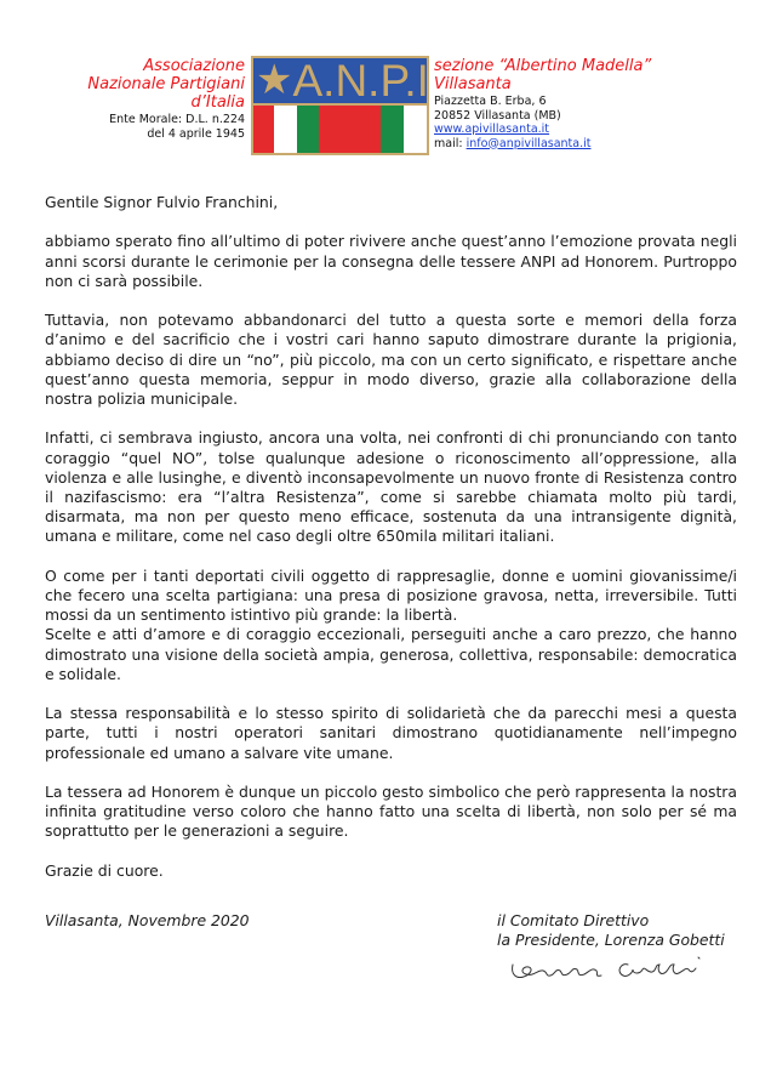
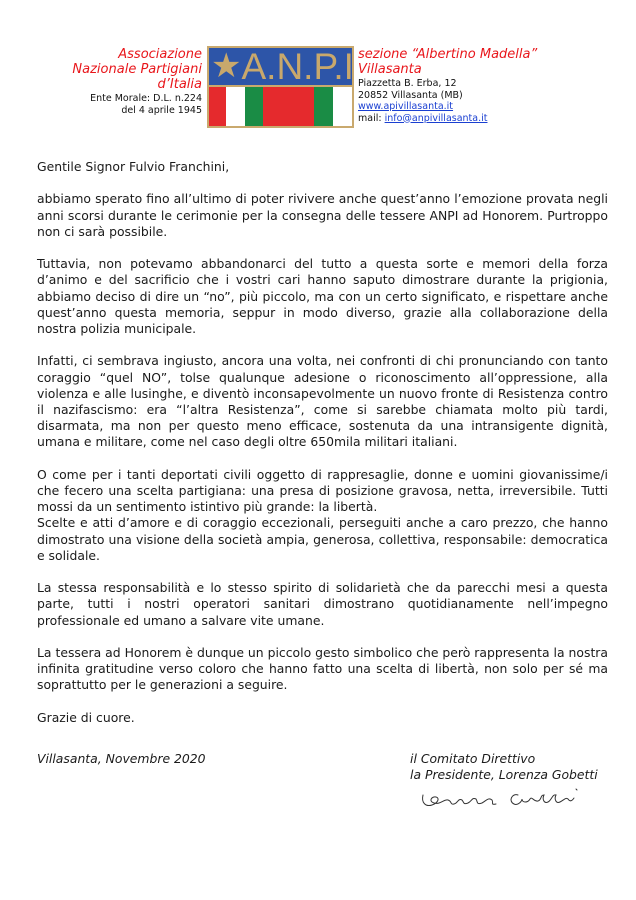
  Associazione
  Nazionale Partigiani
  d’Italia
  Ente Morale: D.L. n.224
  del 4 aprile 1945
  ★
  A.N.P.I
  sezione “Albertino Madella”
  Villasanta
- Piazzetta B. Erba, 6
+ Piazzetta B. Erba, 12
  20852 Villasanta (MB)
  www.apivillasanta.it
  mail: info@anpivillasanta.it
  Gentile Signor Fulvio Franchini,
  abbiamo sperato fino all’ultimo di poter rivivere anche quest’anno l’emozione provata negli anni scorsi durante le cerimonie per la consegna delle tessere ANPI ad Honorem. Purtroppo non ci sarà possibile.
  Tuttavia, non potevamo abbandonarci del tutto a questa sorte e memori della forza d’animo e del sacrificio che i vostri cari hanno saputo dimostrare durante la prigionia, abbiamo deciso di dire un “no”, più piccolo, ma con un certo significato, e rispettare anche quest’anno questa memoria, seppur in modo diverso, grazie alla collaborazione della nostra polizia municipale.
  Infatti, ci sembrava ingiusto, ancora una volta, nei confronti di chi pronunciando con tanto coraggio “quel NO”, tolse qualunque adesione o riconoscimento all’oppressione, alla violenza e alle lusinghe, e diventò inconsapevolmente un nuovo fronte di Resistenza contro il nazifascismo: era “l’altra Resistenza”, come si sarebbe chiamata molto più tardi, disarmata, ma non per questo meno efficace, sostenuta da una intransigente dignità, umana e militare, come nel caso degli oltre 650mila militari italiani.
  O come per i tanti deportati civili oggetto di rappresaglie, donne e uomini giovanissime/i che fecero una scelta partigiana: una presa di posizione gravosa, netta, irreversibile. Tutti mossi da un sentimento istintivo più grande: la libertà.
  Scelte e atti d’amore e di coraggio eccezionali, perseguiti anche a caro prezzo, che hanno dimostrato una visione della società ampia, generosa, collettiva, responsabile: democratica e solidale.
  La stessa responsabilità e lo stesso spirito di solidarietà che da parecchi mesi a questa parte, tutti i nostri operatori sanitari dimostrano quotidianamente nell’impegno professionale ed umano a salvare vite umane.
  La tessera ad Honorem è dunque un piccolo gesto simbolico che però rappresenta la nostra infinita gratitudine verso coloro che hanno fatto una scelta di libertà, non solo per sé ma soprattutto per le generazioni a seguire.
  Grazie di cuore.
  Villasanta, Novembre 2020
  il Comitato Direttivo
  la Presidente, Lorenza Gobetti
